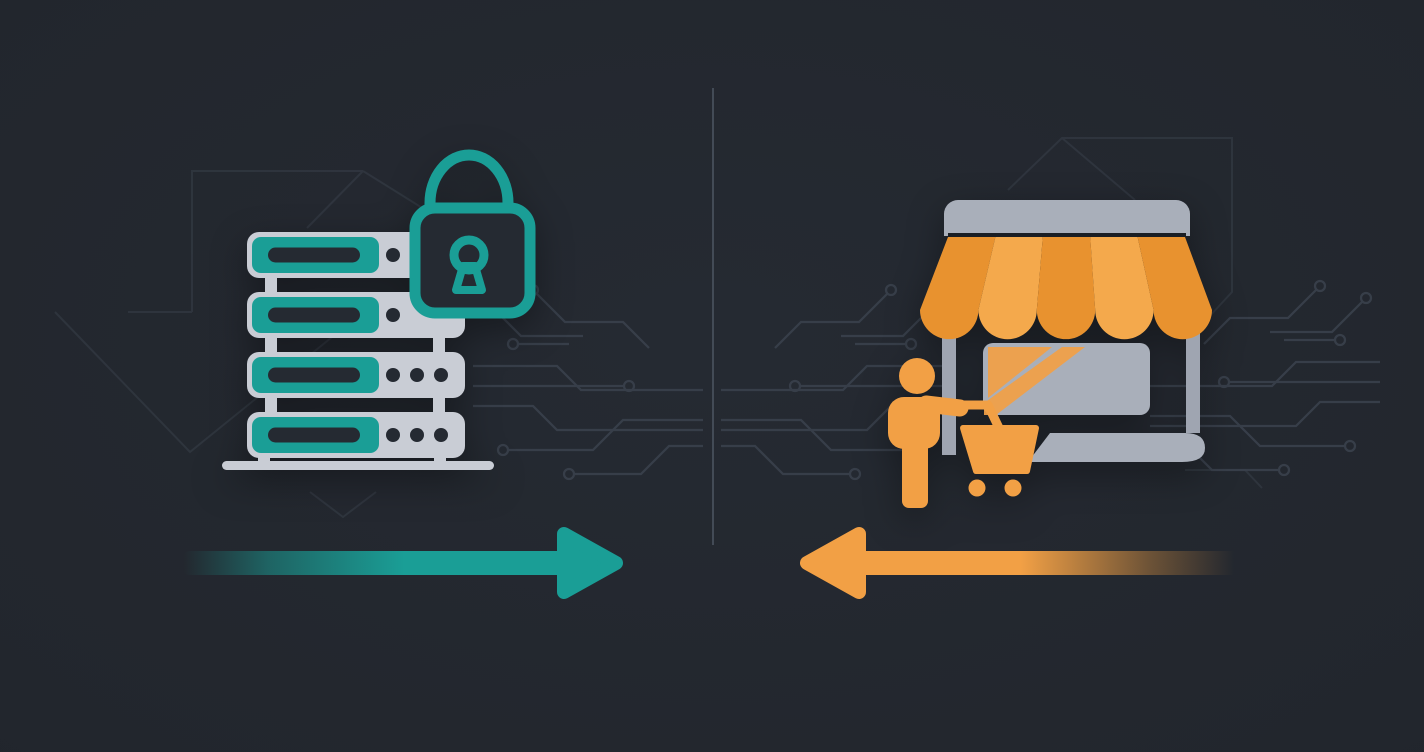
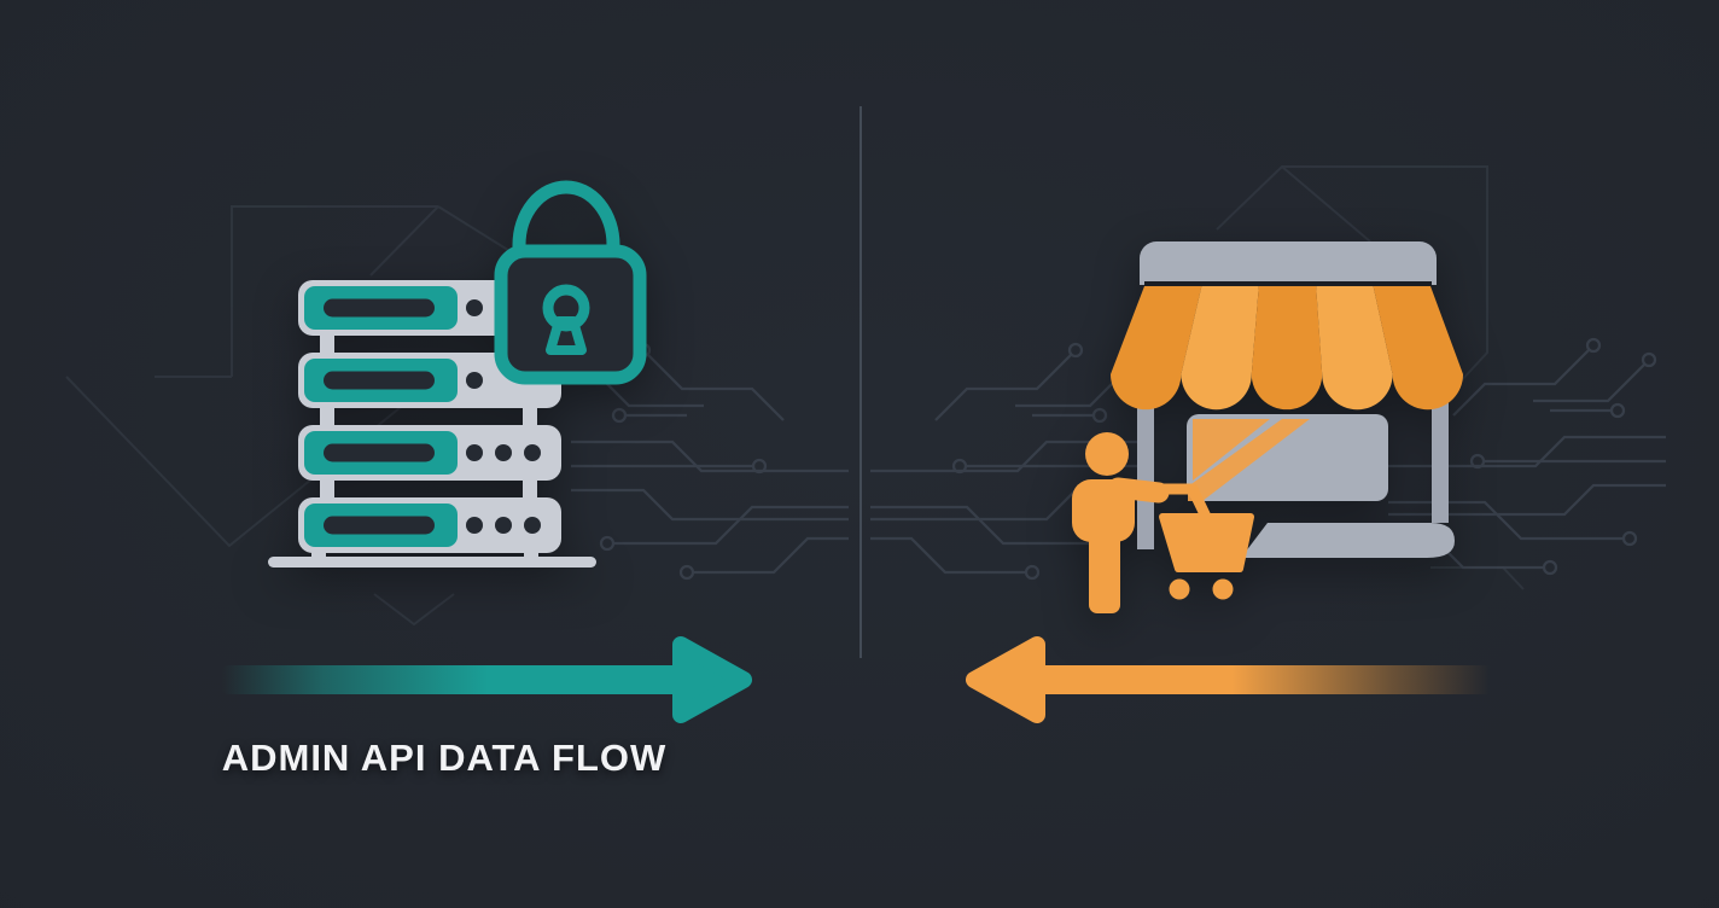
+ ADMIN API DATA FLOW
